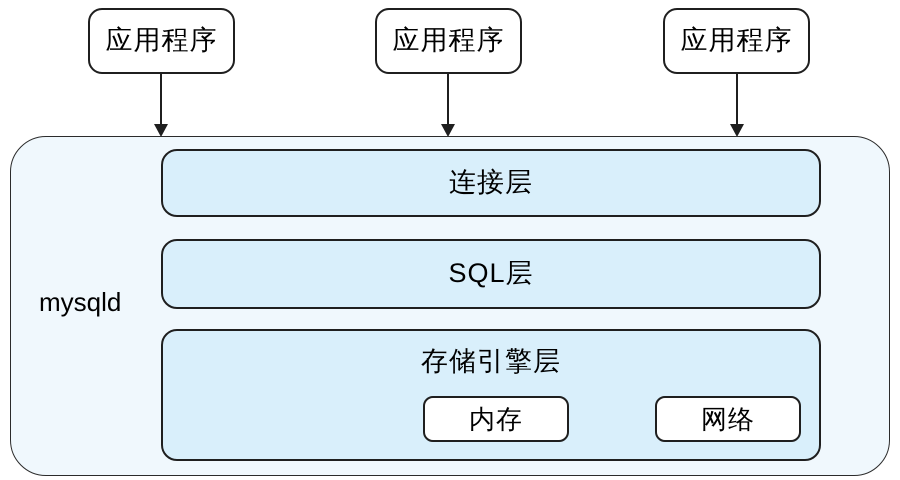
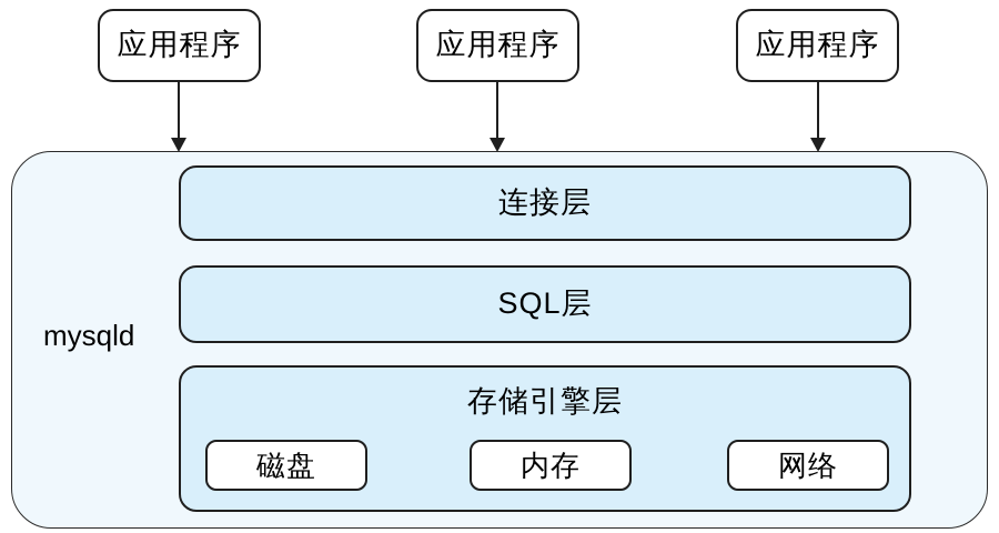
  应用程序
  应用程序
  应用程序
  mysqld
  连接层
  SQL层
  存储引擎层
+ 磁盘
  内存
  网络
